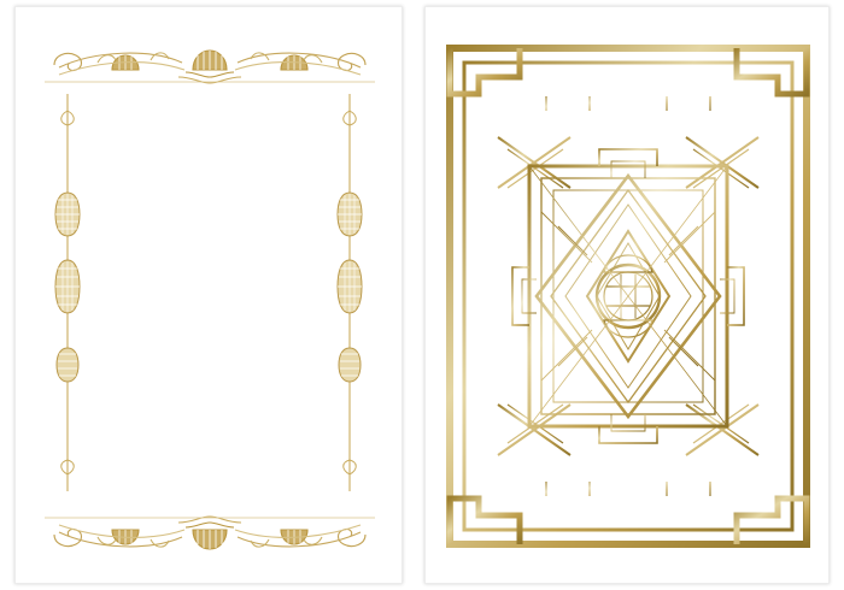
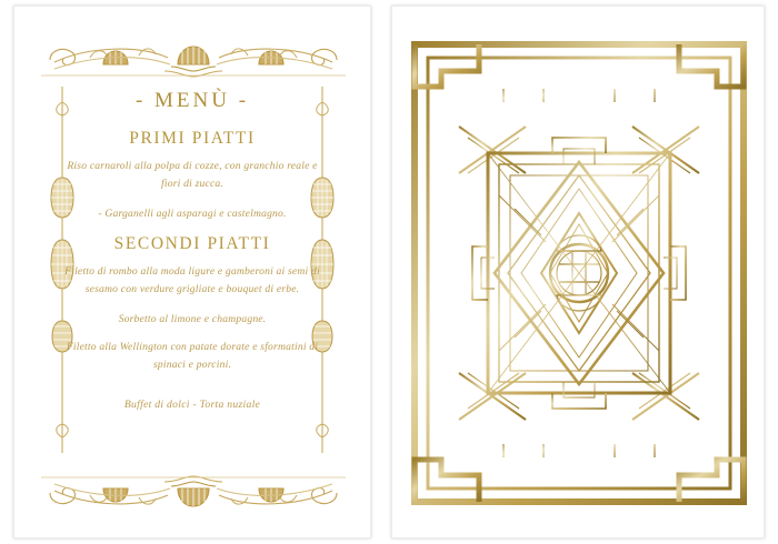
+ - MENÙ -
+ PRIMI PIATTI
+ Riso carnaroli alla polpa di cozze, con granchio reale e fiori di zucca.
+ - Garganelli agli asparagi e castelmagno.
+ SECONDI PIATTI
+ Filetto di rombo alla moda ligure e gamberoni ai semi di sesamo con verdure grigliate e bouquet di erbe.
+ Sorbetto al limone e champagne.
+ Filetto alla Wellington con patate dorate e sformatini di spinaci e porcini.
+ Buffet di dolci - Torta nuziale
